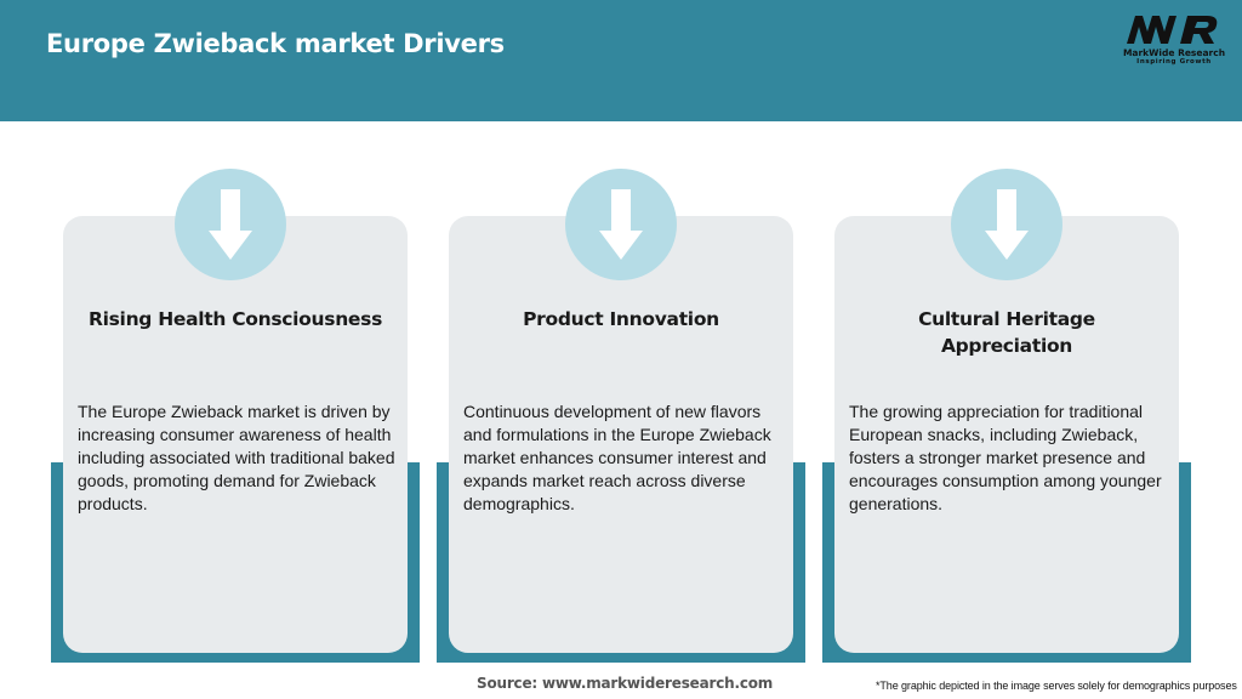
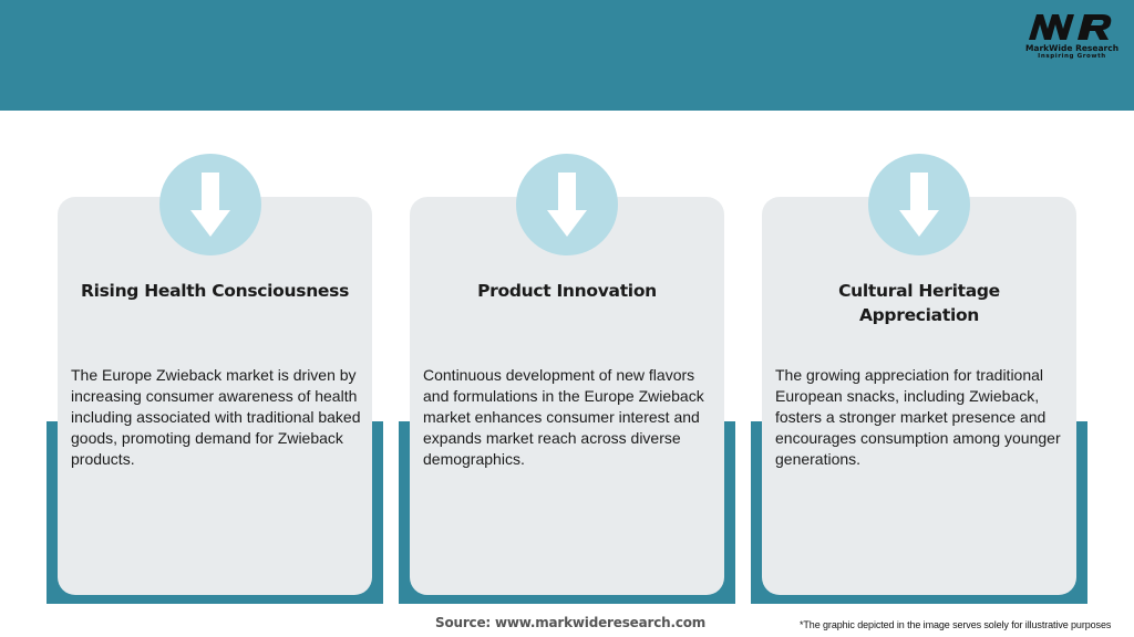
- Europe Zwieback market Drivers
  MarkWide Research
  Rising Health Consciousness
  The Europe Zwieback market is driven by increasing consumer awareness of health including associated with traditional baked goods, promoting demand for Zwieback products.
  Product Innovation
  Continuous development of new flavors and formulations in the Europe Zwieback market enhances consumer interest and expands market reach across diverse demographics.
  Cultural Heritage Appreciation
  The growing appreciation for traditional European snacks, including Zwieback, fosters a stronger market presence and encourages consumption among younger generations.
  Source: www.markwideresearch.com
- *The graphic depicted in the image serves solely for demographics purposes
+ *The graphic depicted in the image serves solely for illustrative purposes
